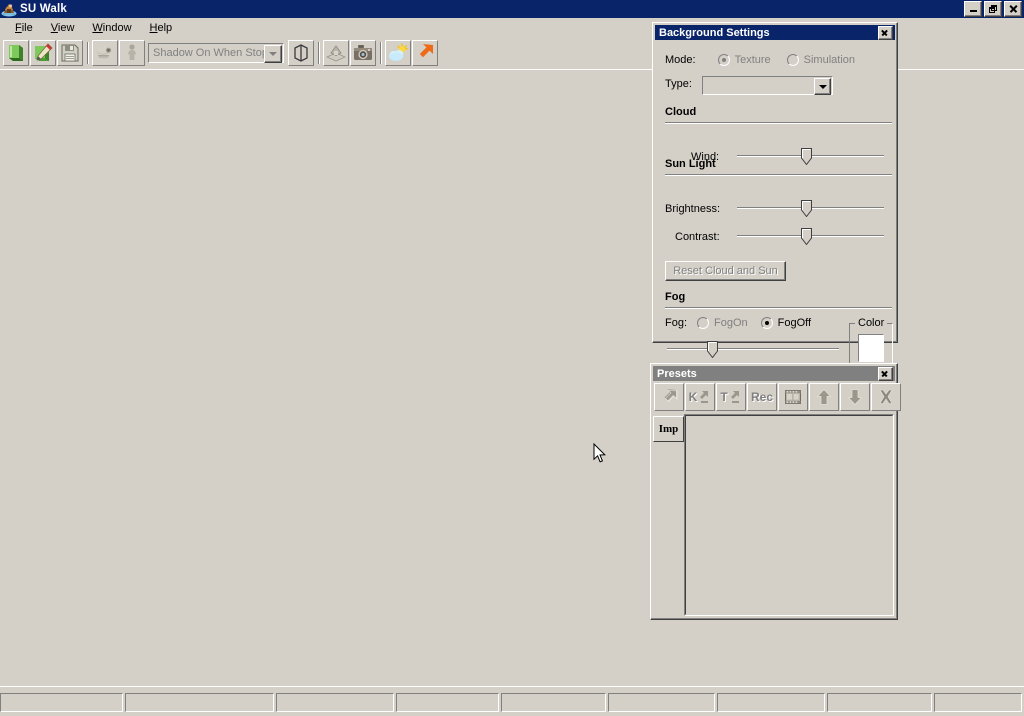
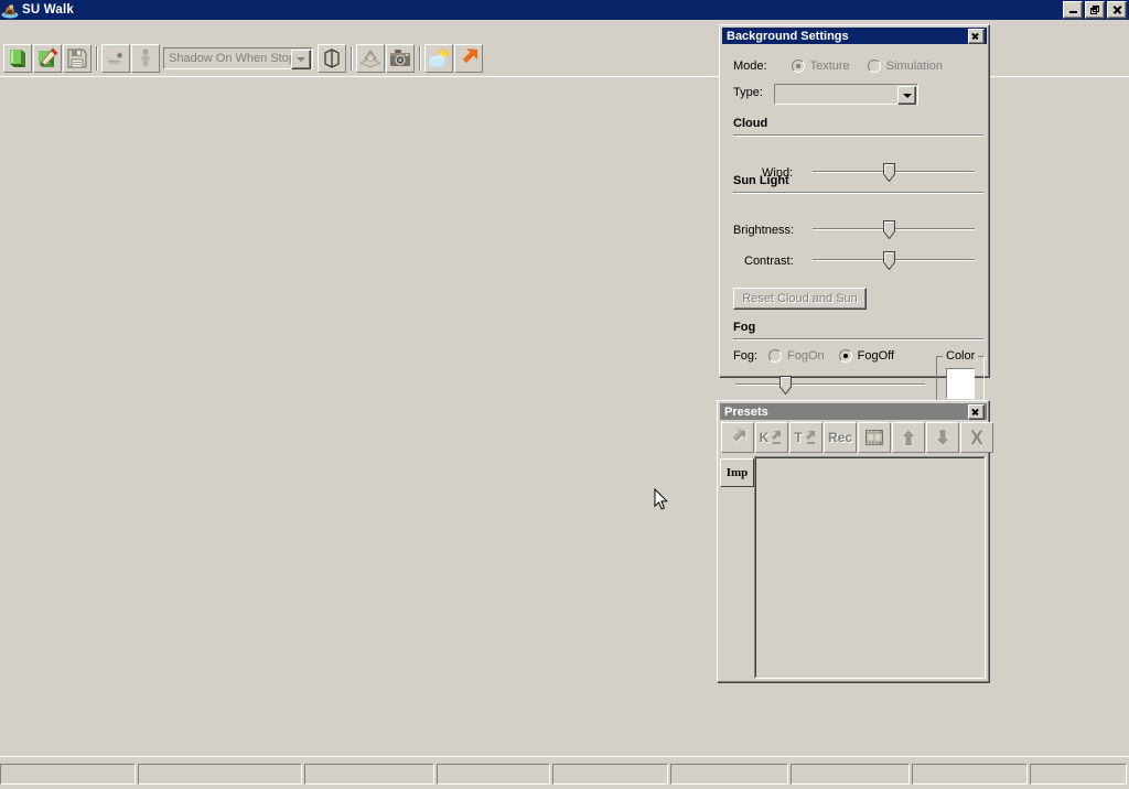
  SU Walk
- File
- View
- Window
- Help
  Shadow On When Sto
  Background Settings
  Mode:
  Texture
  Simulation
  Type:
  Cloud
  Wind:
  Sun Light
  Brightness:
  Contrast:
  Reset Cloud and Sun
  Fog
  Fog:
  FogOn
  FogOff
  Color
  Presets
  K
  T
  Rec
  Imp
